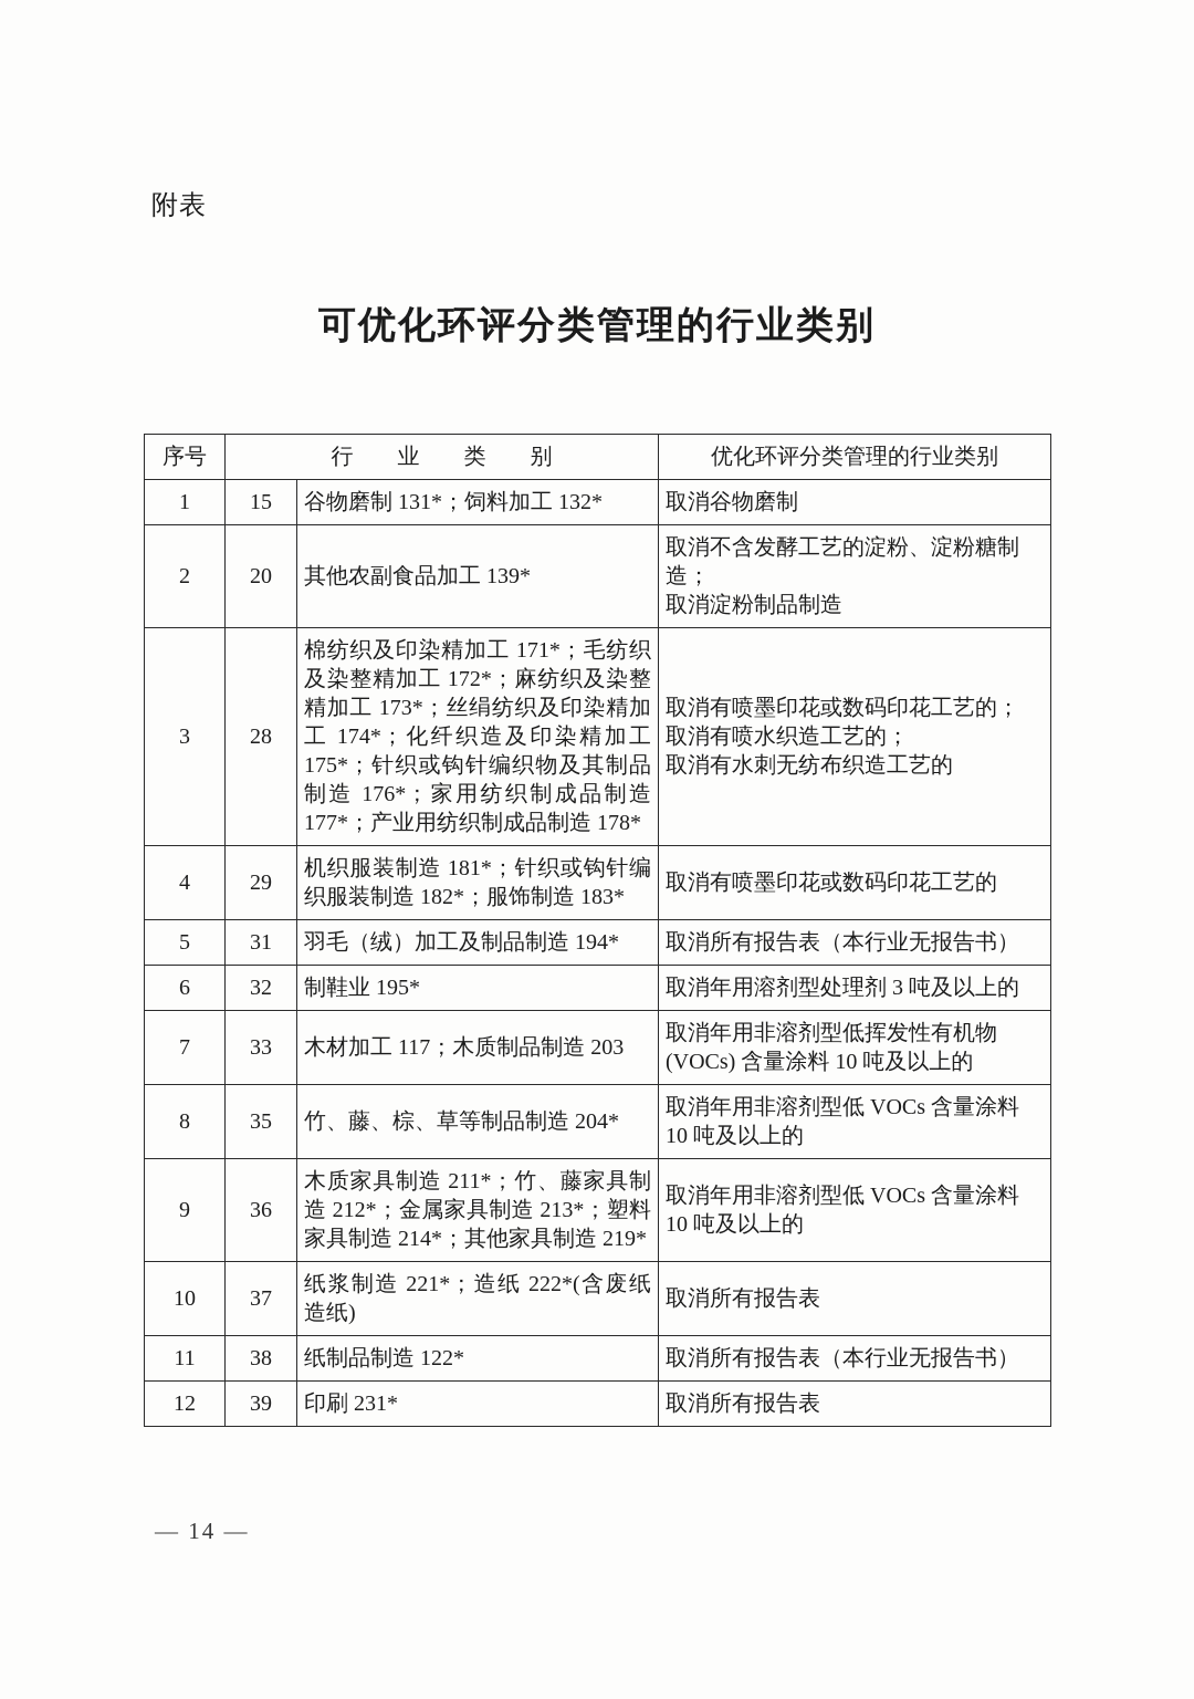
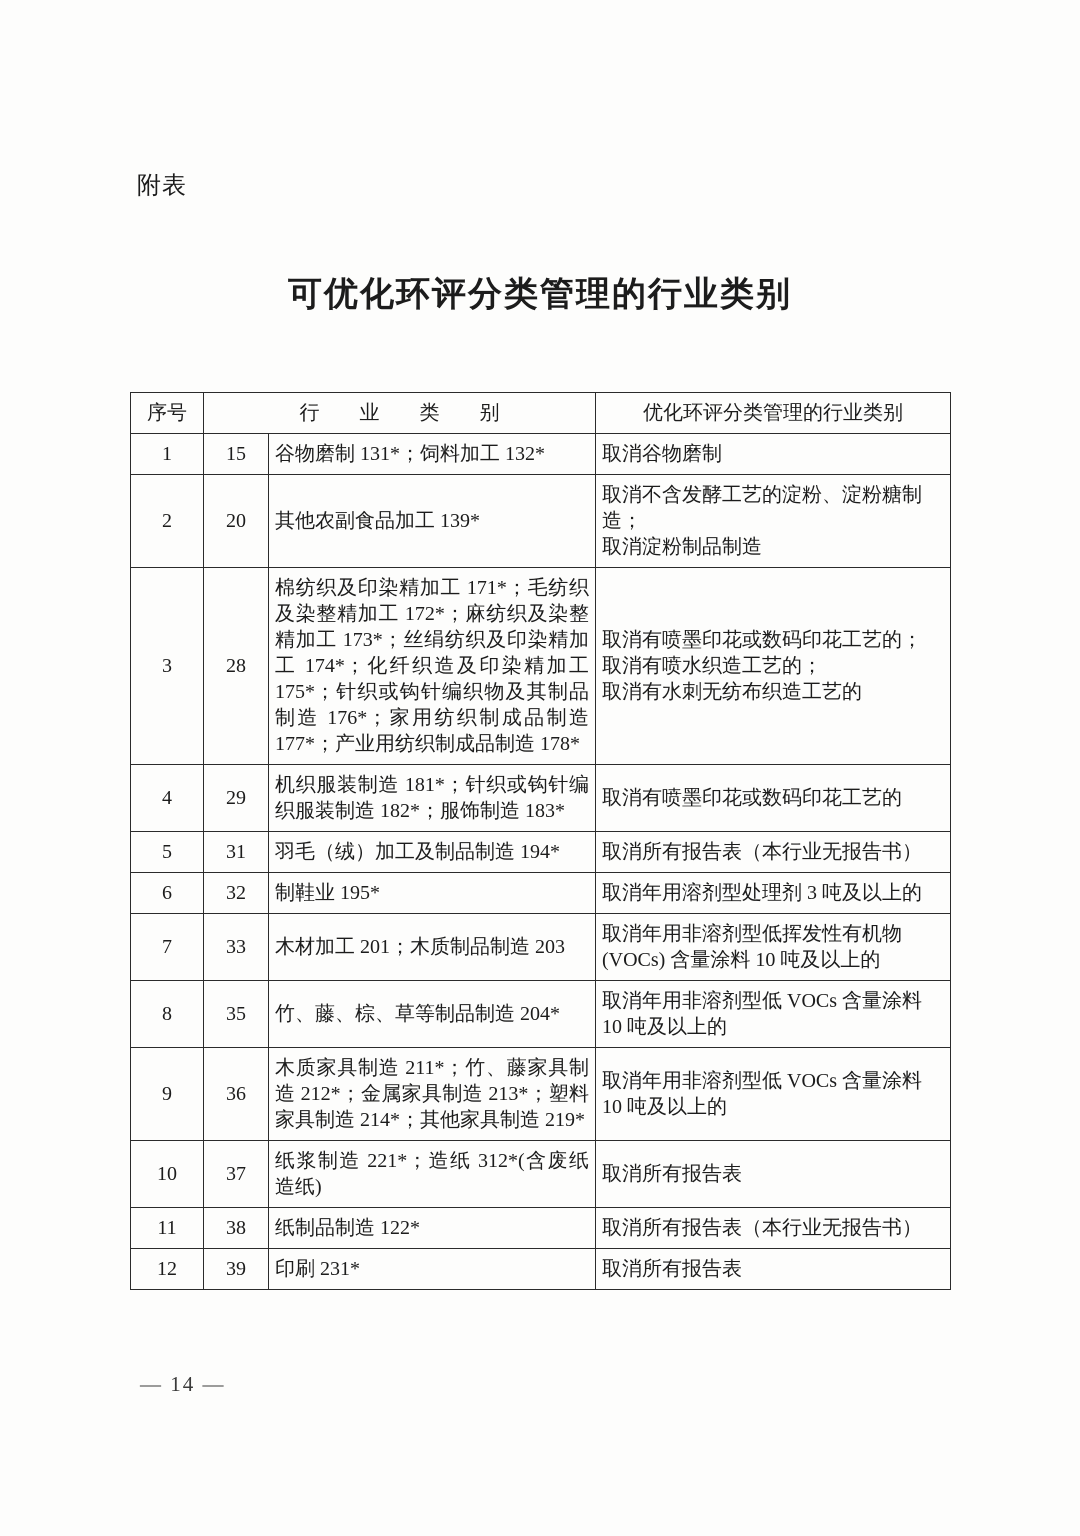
  附表
  可优化环评分类管理的行业类别
  序号	行 业 类 别	优化环评分类管理的行业类别
  1	15	谷物磨制 131*；饲料加工 132*	取消谷物磨制
  2	20	其他农副食品加工 139*	取消不含发酵工艺的淀粉、淀粉糖制造； 取消淀粉制品制造
  3	28	棉纺织及印染精加工 171*；毛纺织及染整精加工 172*；麻纺织及染整精加工 173*；丝绢纺织及印染精加工 174*；化纤织造及印染精加工 175*；针织或钩针编织物及其制品制造 176*；家用纺织制成品制造 177*；产业用纺织制成品制造 178*	取消有喷墨印花或数码印花工艺的； 取消有喷水织造工艺的； 取消有水刺无纺布织造工艺的
  4	29	机织服装制造 181*；针织或钩针编织服装制造 182*；服饰制造 183*	取消有喷墨印花或数码印花工艺的
  5	31	羽毛（绒）加工及制品制造 194*	取消所有报告表（本行业无报告书）
  6	32	制鞋业 195*	取消年用溶剂型处理剂 3 吨及以上的
- 7	33	木材加工 117；木质制品制造 203	取消年用非溶剂型低挥发性有机物(VOCs) 含量涂料 10 吨及以上的
+ 7	33	木材加工 201；木质制品制造 203	取消年用非溶剂型低挥发性有机物(VOCs) 含量涂料 10 吨及以上的
  8	35	竹、藤、棕、草等制品制造 204*	取消年用非溶剂型低 VOCs 含量涂料 10 吨及以上的
  9	36	木质家具制造 211*；竹、藤家具制造 212*；金属家具制造 213*；塑料家具制造 214*；其他家具制造 219*	取消年用非溶剂型低 VOCs 含量涂料 10 吨及以上的
- 10	37	纸浆制造 221*；造纸 222*(含废纸造纸)	取消所有报告表
+ 10	37	纸浆制造 221*；造纸 312*(含废纸造纸)	取消所有报告表
  11	38	纸制品制造 122*	取消所有报告表（本行业无报告书）
  12	39	印刷 231*	取消所有报告表
  — 14 —
